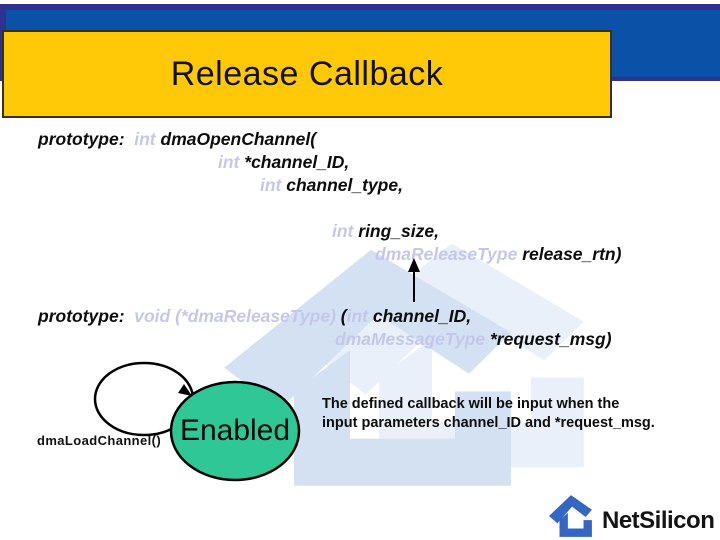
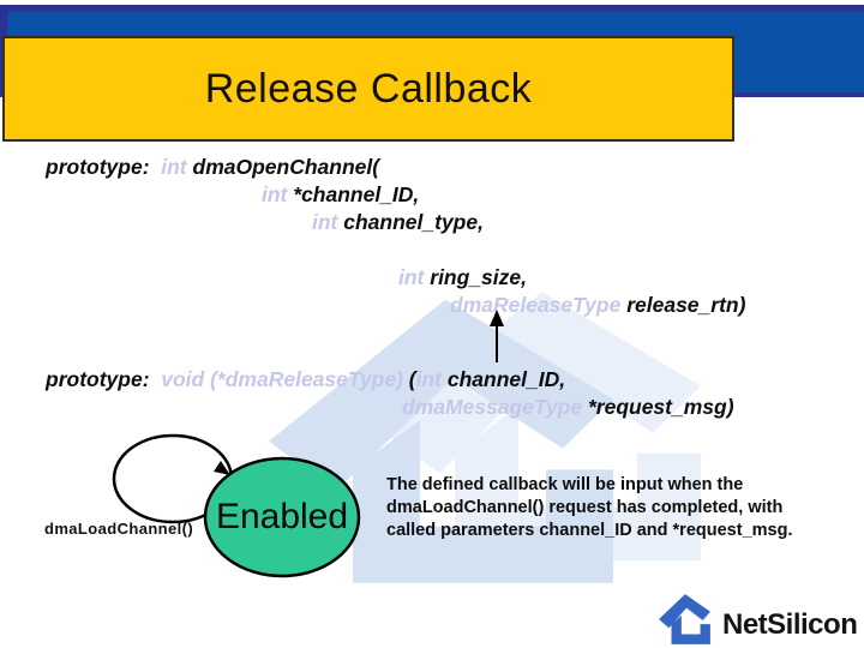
  Release Callback
  prototype: int dmaOpenChannel(
  int *channel_ID,
  int channel_type,
  int ring_size,
  dmaReleaseType release_rtn)
  prototype: void (*dmaReleaseType) (int channel_ID,
  dmaMessageType *request_msg)
  Enabled
  dmaLoadChannel()
  The defined callback will be input when the
+ dmaLoadChannel() request has completed, with
- input parameters channel_ID and *request_msg.
+ called parameters channel_ID and *request_msg.
  NetSilicon
